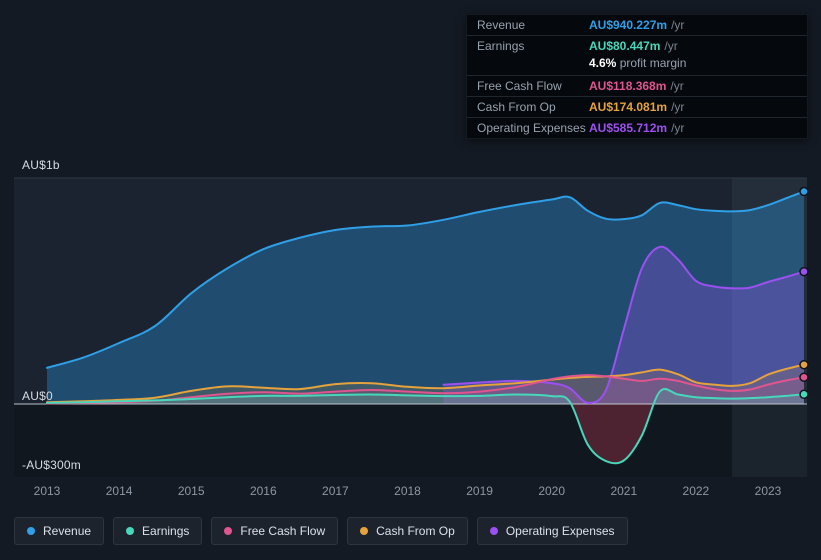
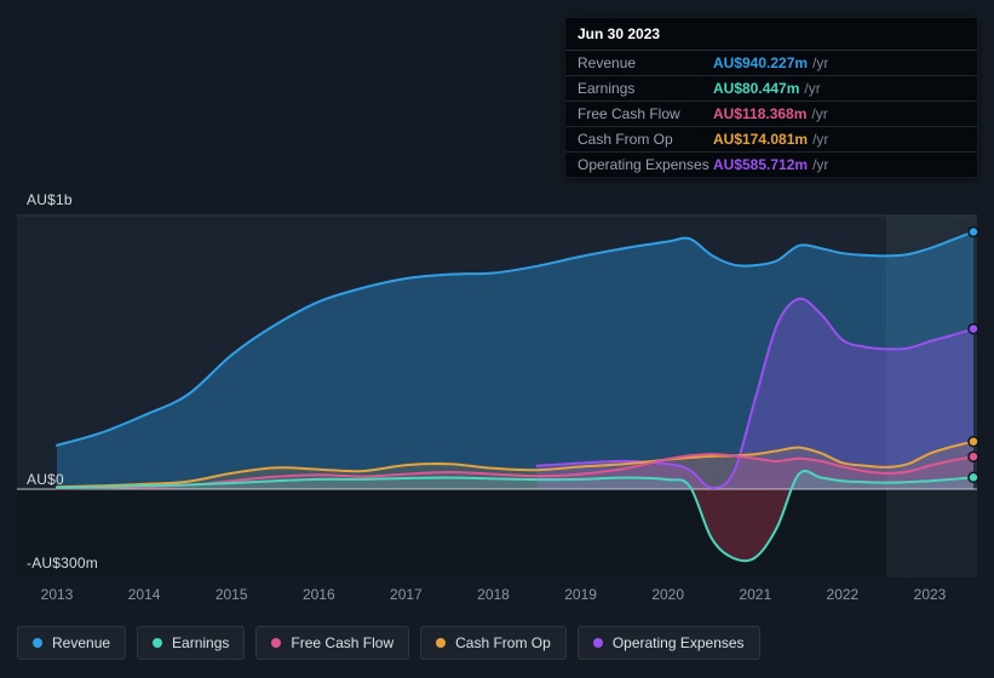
  AU$1b
  AU$0
  -AU$300m
  2013
  2014
  2015
  2016
  2017
  2018
  2019
  2020
  2021
  2022
  2023
+ Jun 30 2023
  Revenue
  AU$940.227m
  /yr
  Earnings
  AU$80.447m
  /yr
- 4.6% profit margin
  Free Cash Flow
  AU$118.368m
  /yr
  Cash From Op
  AU$174.081m
  /yr
  Operating Expenses
  AU$585.712m
  /yr
  Revenue
  Earnings
  Free Cash Flow
  Cash From Op
  Operating Expenses
